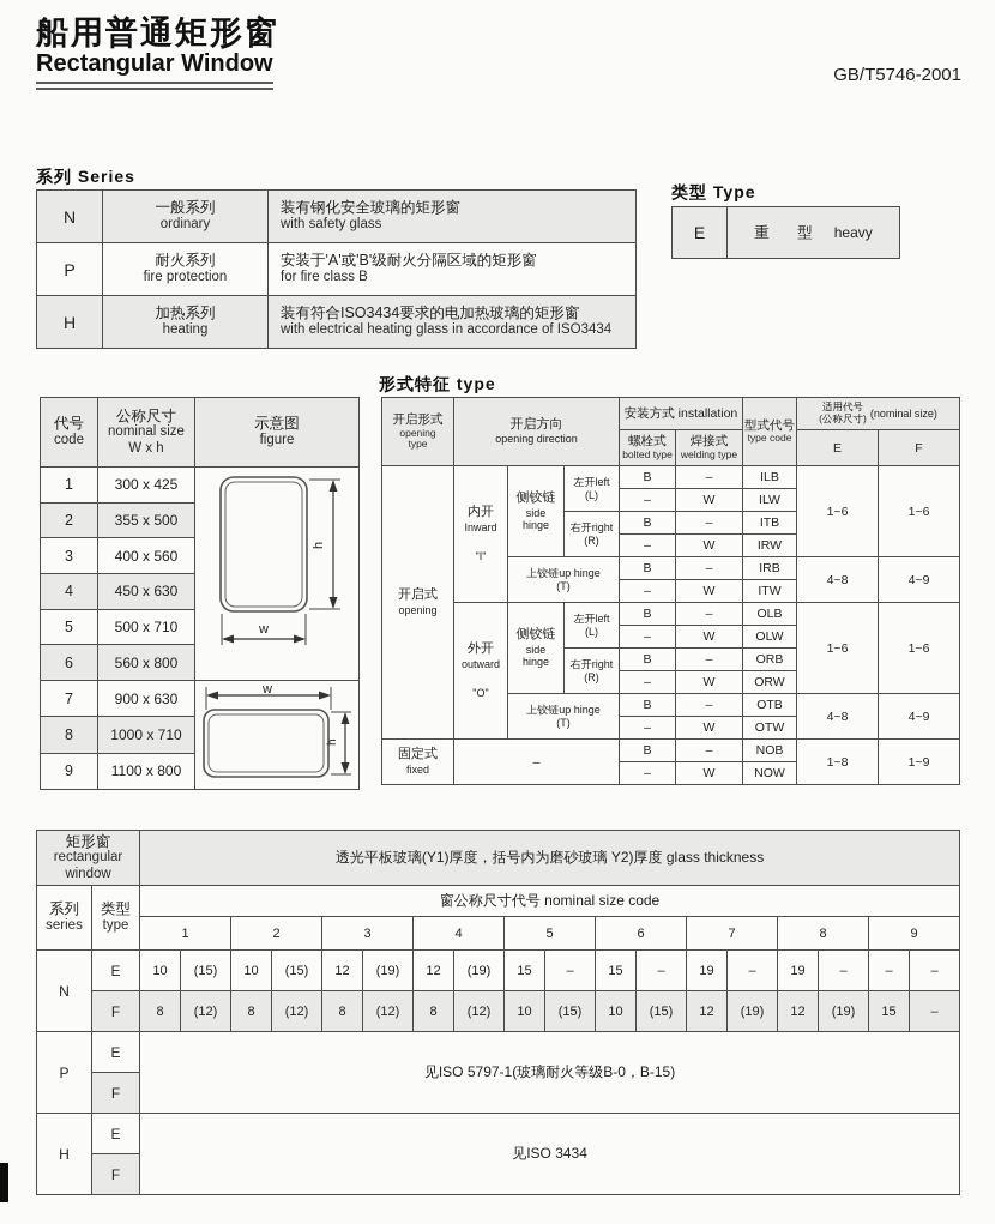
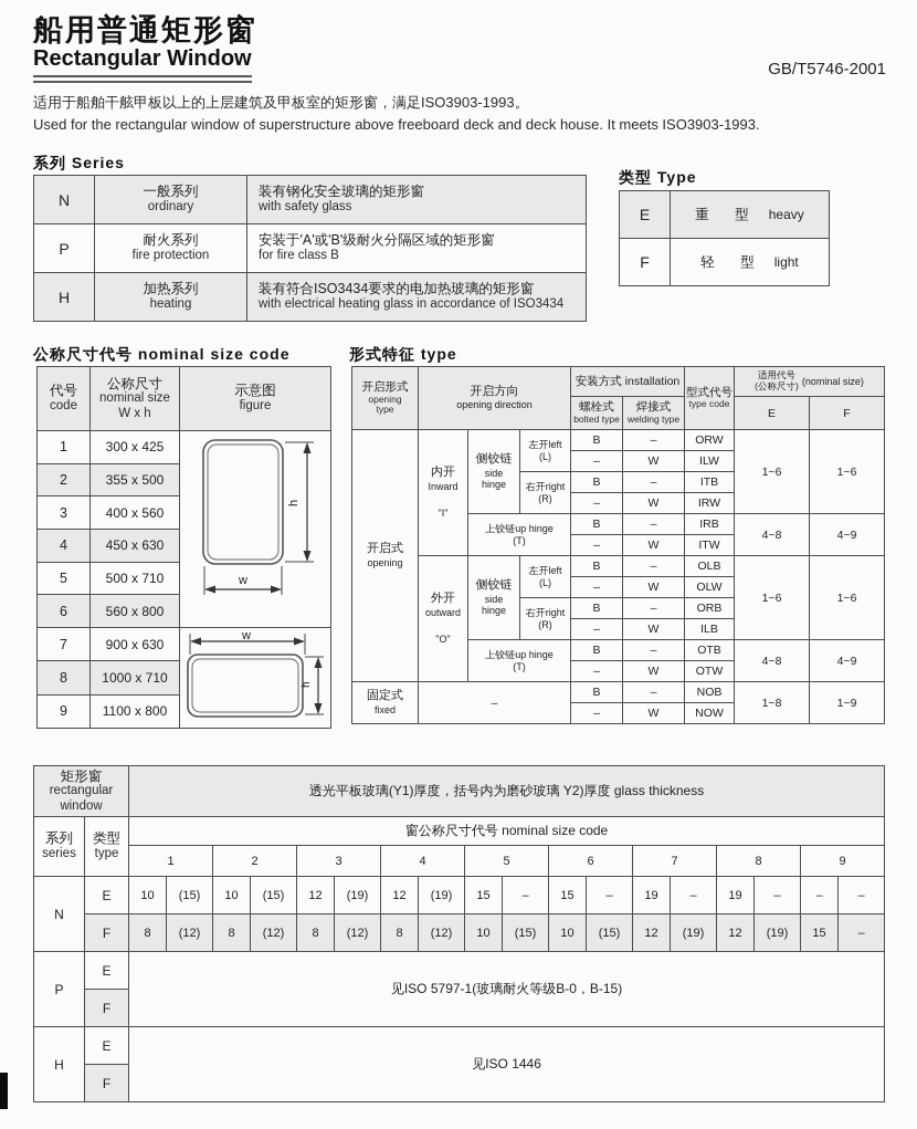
  船用普通矩形窗
  Rectangular Window
  GB/T5746-2001
+ 适用于船舶干舷甲板以上的上层建筑及甲板室的矩形窗，满足ISO3903-1993。
+ Used for the rectangular window of superstructure above freeboard deck and deck house. It meets ISO3903-1993.
  系列 Series
  N	一般系列 ordinary	装有钢化安全玻璃的矩形窗 with safety glass
  P	耐火系列 fire protection	安装于'A'或'B'级耐火分隔区域的矩形窗 for fire class B
  H	加热系列 heating	装有符合ISO3434要求的电加热玻璃的矩形窗 with electrical heating glass in accordance of ISO3434
  类型 Type
  E	重 型 heavy
+ F	轻 型 light
+ 公称尺寸代号 nominal size code
  代号 code	公称尺寸 nominal size W x h	示意图 figure
  1	300 x 425	w
  2	355 x 500
  3	400 x 560
  4	450 x 630
  5	500 x 710
  6	560 x 800
  7	900 x 630	w
  8	1000 x 710
  9	1100 x 800
  形式特征 type
  开启形式 opening type	开启方向 opening direction	安装方式 installation	型式代号 type code	适用代号 (公称尺寸) (nominal size)
  螺栓式 bolted type	焊接式 welding type	E	F
- 开启式 opening	内开 Inward "I"	侧铰链 side hinge	左开left (L)	B	–	ILB	1~6	1~6
+ 开启式 opening	内开 Inward "I"	侧铰链 side hinge	左开left (L)	B	–	ORW	1~6	1~6
  –	W	ILW
  右开right (R)	B	–	ITB
  –	W	IRW
  上铰链up hinge (T)	B	–	IRB	4~8	4~9
  –	W	ITW
  外开 outward "O"	侧铰链 side hinge	左开left (L)	B	–	OLB	1~6	1~6
  –	W	OLW
  右开right (R)	B	–	ORB
- –	W	ORW
+ –	W	ILB
  上铰链up hinge (T)	B	–	OTB	4~8	4~9
  –	W	OTW
  固定式 fixed	–	B	–	NOB	1~8	1~9
  –	W	NOW
  矩形窗 rectangular window	透光平板玻璃(Y1)厚度，括号内为磨砂玻璃 Y2)厚度 glass thickness
  系列 series	类型 type	窗公称尺寸代号 nominal size code
  1	2	3	4	5	6	7	8	9
  N	E	10	(15)	10	(15)	12	(19)	12	(19)	15	–	15	–	19	–	19	–	–	–
  F	8	(12)	8	(12)	8	(12)	8	(12)	10	(15)	10	(15)	12	(19)	12	(19)	15	–
  P	E	见ISO 5797-1(玻璃耐火等级B-0，B-15)
  F
- H	E	见ISO 3434
+ H	E	见ISO 1446
  F
